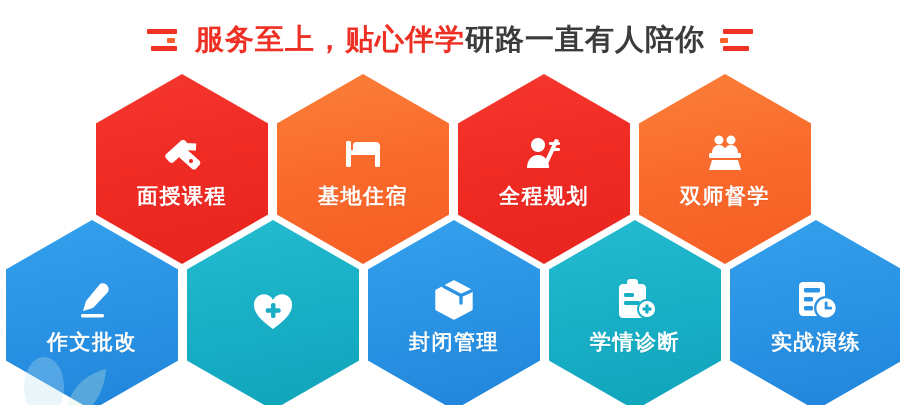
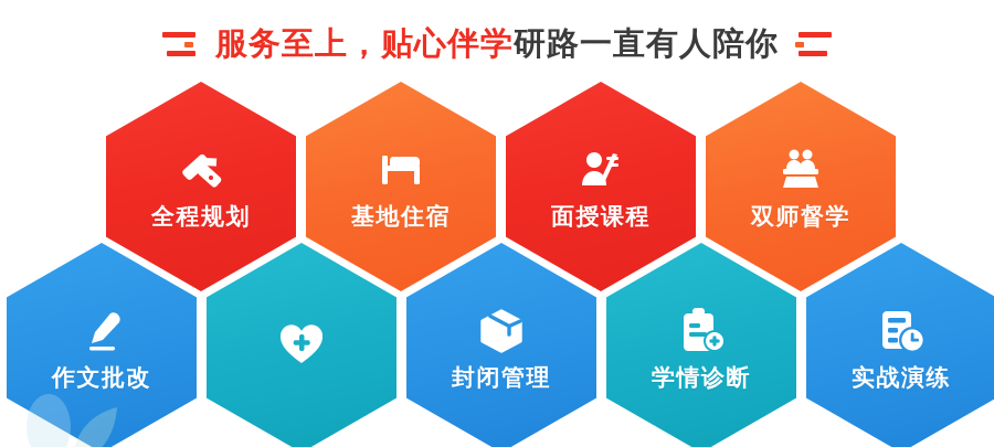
  服务至上，贴心伴学研路一直有人陪你
- 面授课程
+ 全程规划
  基地住宿
- 全程规划
+ 面授课程
  双师督学
  作文批改
  封闭管理
  学情诊断
  实战演练
